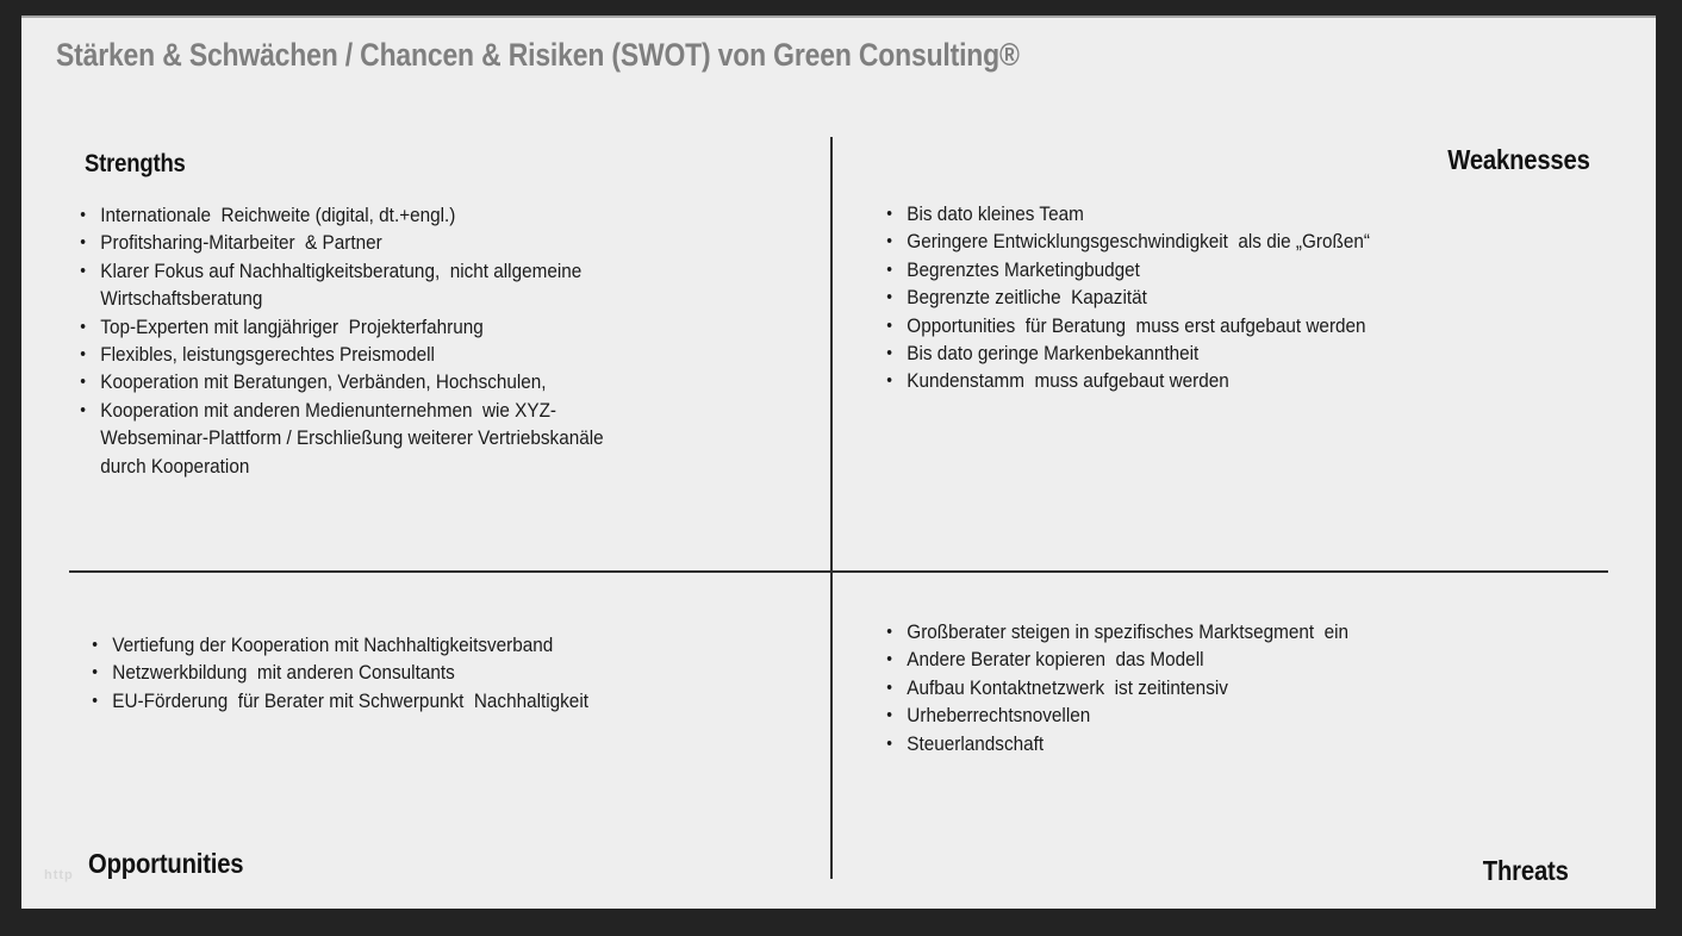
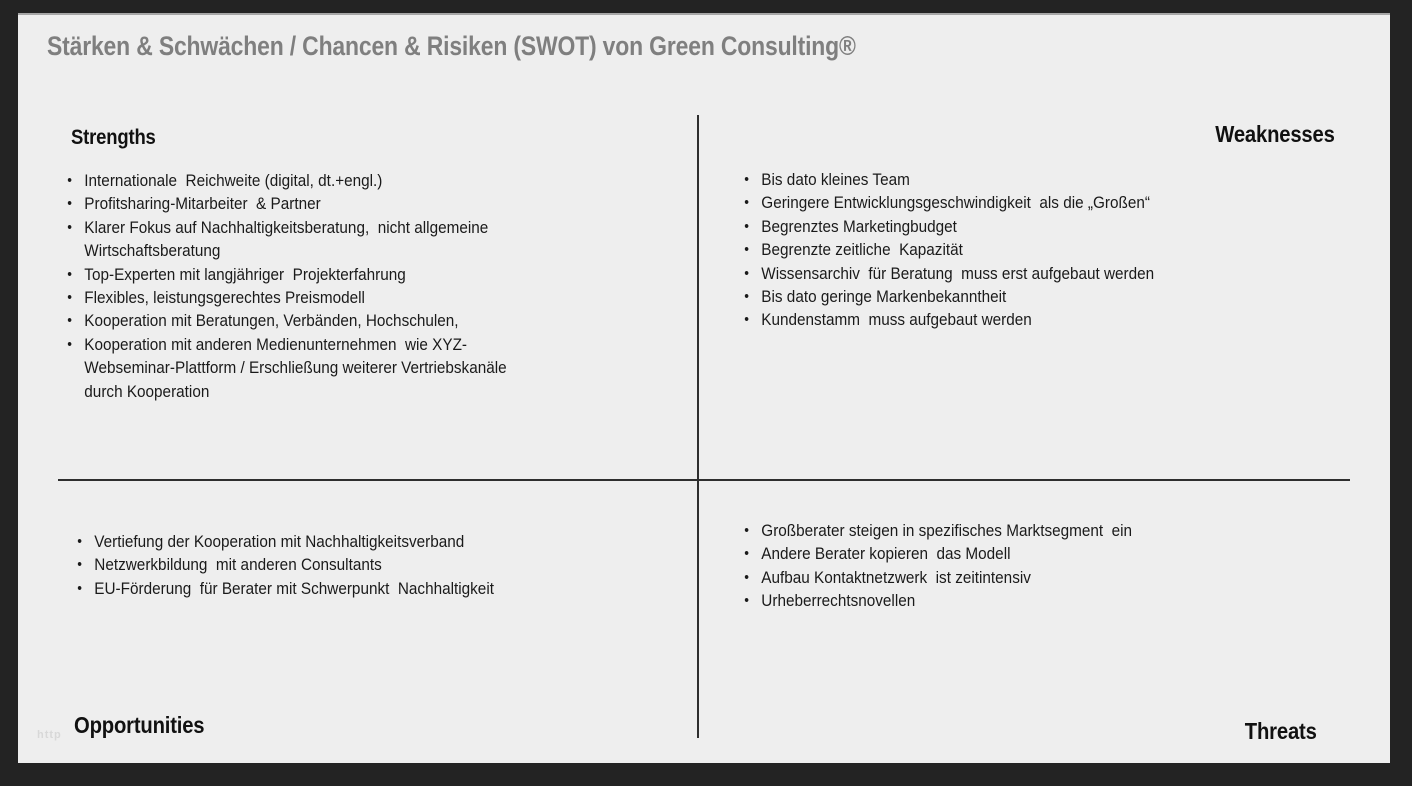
  Stärken & Schwächen / Chancen & Risiken (SWOT) von Green Consulting®
  Strengths
  Weaknesses
  Opportunities
  Threats
  Internationale Reichweite (digital, dt.+engl.)
  Profitsharing-Mitarbeiter & Partner
  Klarer Fokus auf Nachhaltigkeitsberatung, nicht allgemeine
  Wirtschaftsberatung
  Top-Experten mit langjähriger Projekterfahrung
  Flexibles, leistungsgerechtes Preismodell
  Kooperation mit Beratungen, Verbänden, Hochschulen,
  Kooperation mit anderen Medienunternehmen wie XYZ-
  Webseminar-Plattform / Erschließung weiterer Vertriebskanäle
  durch Kooperation
  Bis dato kleines Team
  Geringere Entwicklungsgeschwindigkeit als die „Großen“
  Begrenztes Marketingbudget
  Begrenzte zeitliche Kapazität
- Opportunities für Beratung muss erst aufgebaut werden
+ Wissensarchiv für Beratung muss erst aufgebaut werden
  Bis dato geringe Markenbekanntheit
  Kundenstamm muss aufgebaut werden
  Vertiefung der Kooperation mit Nachhaltigkeitsverband
  Netzwerkbildung mit anderen Consultants
  EU-Förderung für Berater mit Schwerpunkt Nachhaltigkeit
  Großberater steigen in spezifisches Marktsegment ein
  Andere Berater kopieren das Modell
  Aufbau Kontaktnetzwerk ist zeitintensiv
  Urheberrechtsnovellen
- Steuerlandschaft
